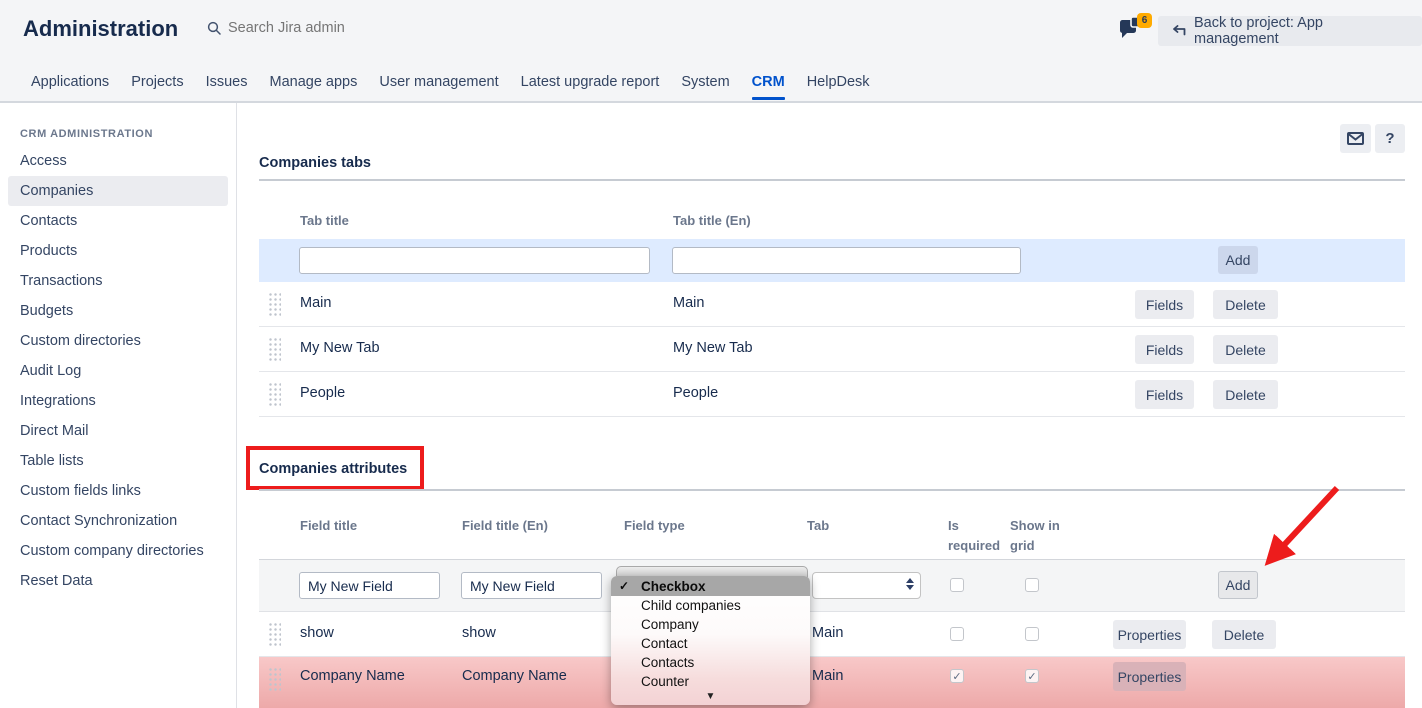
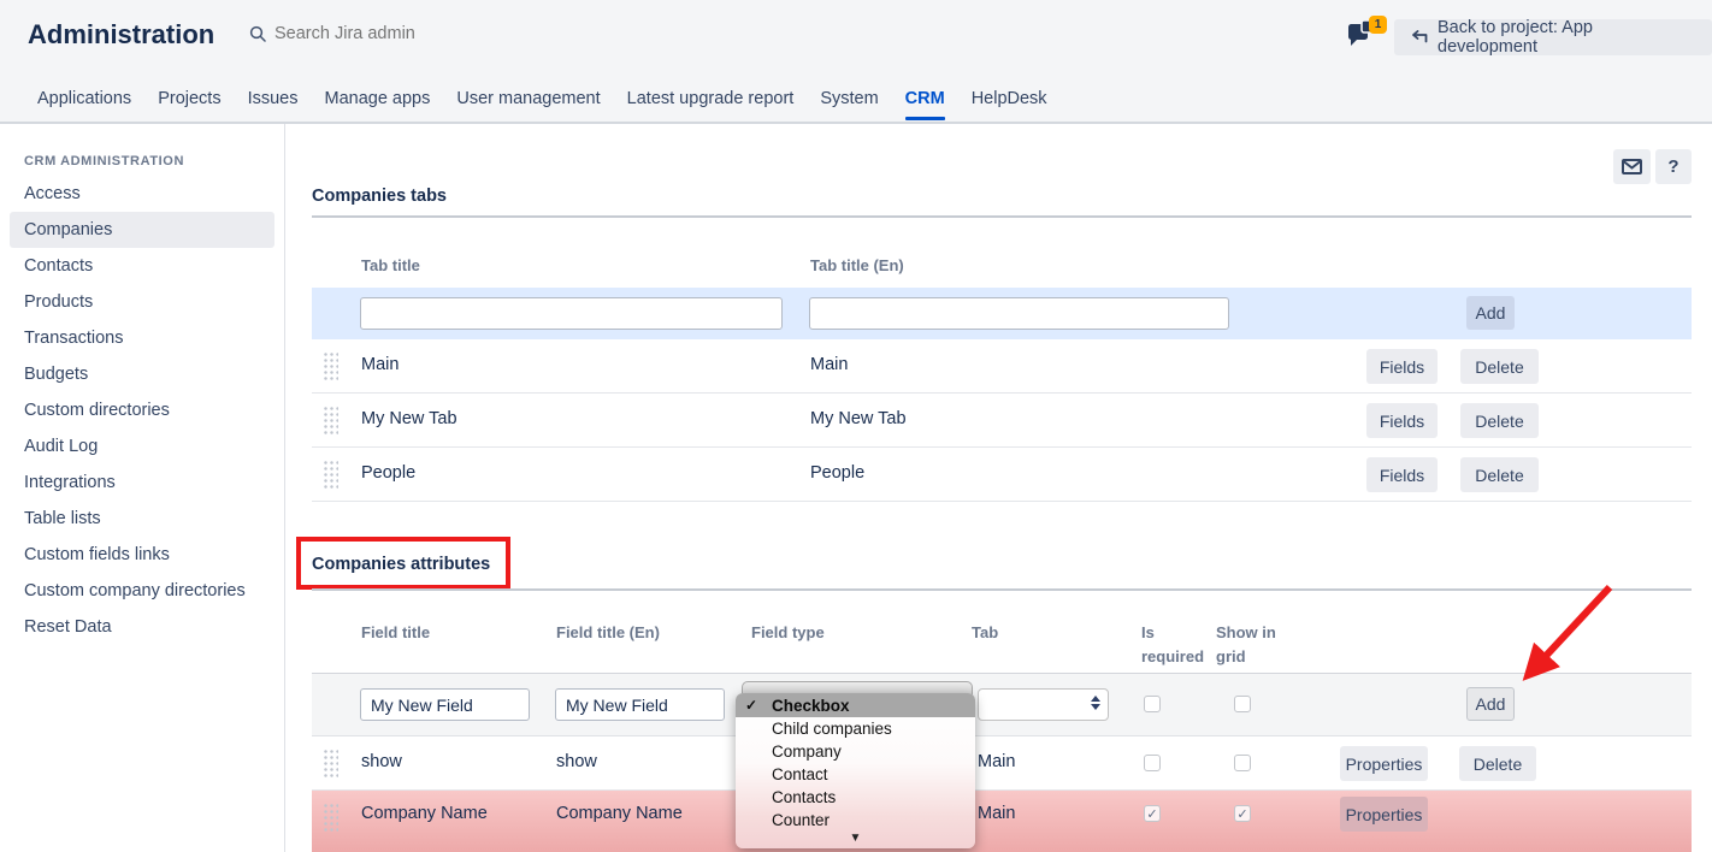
  Administration
  Search Jira admin
- 6
+ 1
- Back to project: App management
+ Back to project: App development
  Applications
  Projects
  Issues
  Manage apps
  User management
  Latest upgrade report
  System
  CRM
  HelpDesk
  CRM ADMINISTRATION
  Access
  Companies
  Contacts
  Products
  Transactions
  Budgets
  Custom directories
  Audit Log
  Integrations
- Direct Mail
  Table lists
  Custom fields links
- Contact Synchronization
  Custom company directories
  Reset Data
  ?
  Companies tabs
  Tab title
  Tab title (En)
  Add
  Main
  Main
  Fields
  Delete
  My New Tab
  My New Tab
  Fields
  Delete
  People
  People
  Fields
  Delete
  Companies attributes
  Field title
  Field title (En)
  Field type
  Tab
  Is required
  Show in grid
  My New Field
  My New Field
  Add
  show
  show
  Main
  Properties
  Delete
  Company Name
  Company Name
  Main
  ✓
  ✓
  Properties
  ✓
  Checkbox
  Child companies
  Company
  Contact
  Contacts
  Counter
  ▼
